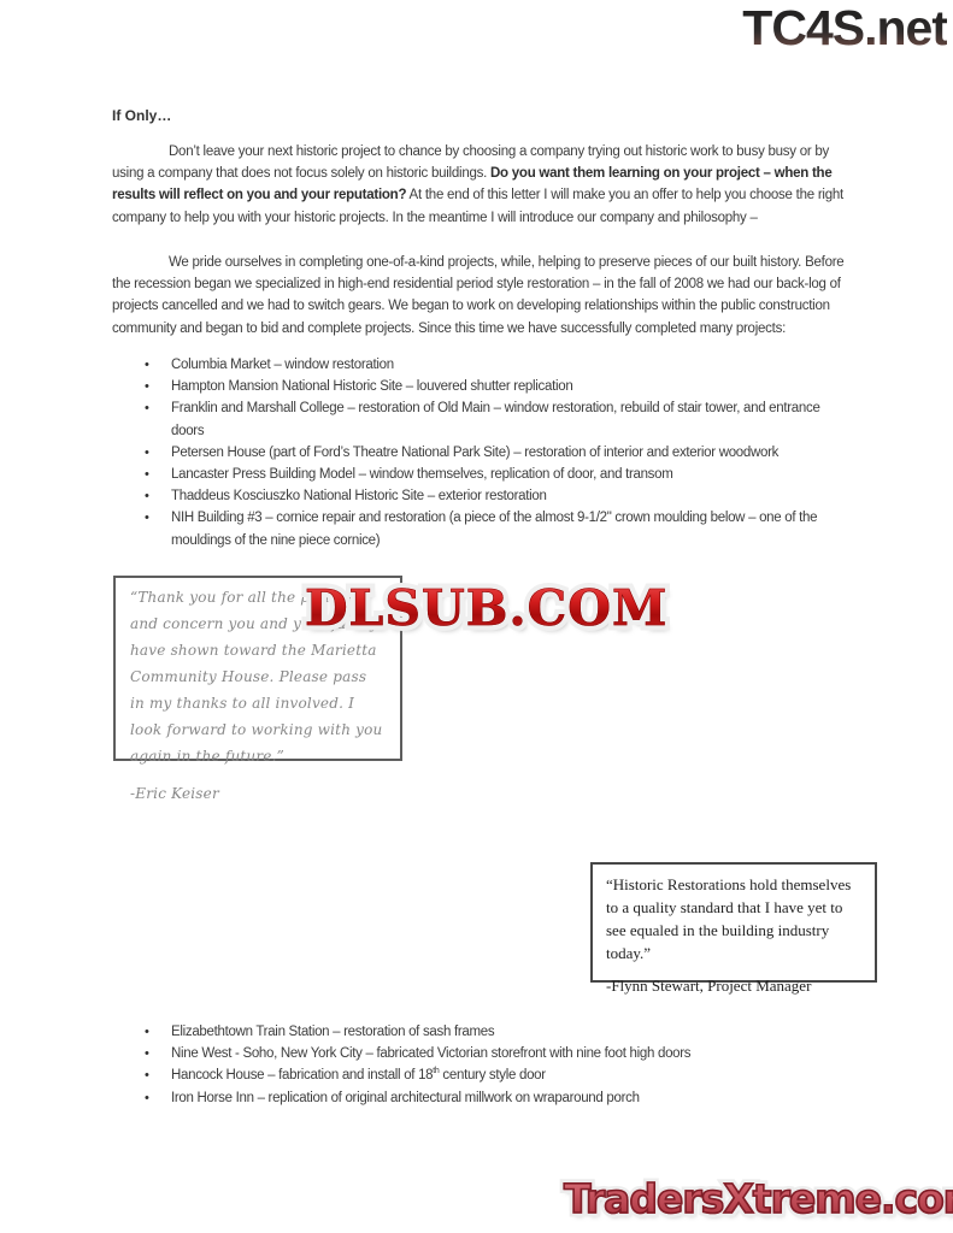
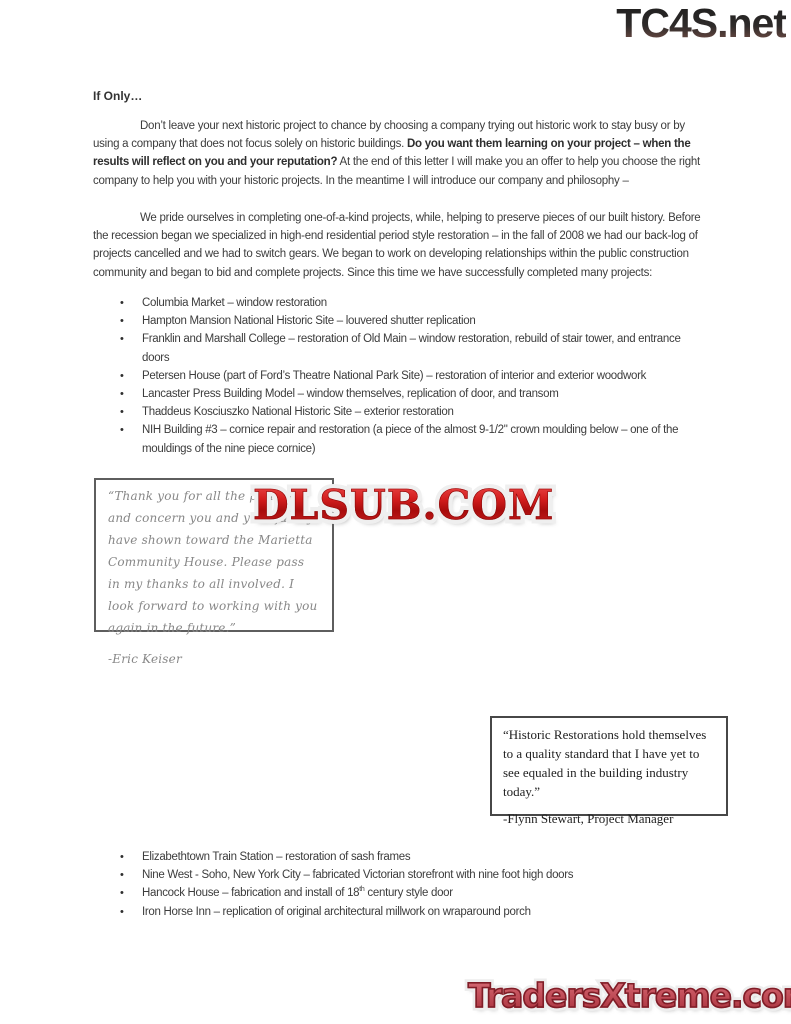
  TC4S.net
  If Only…
- Don’t leave your next historic project to chance by choosing a company trying out historic work to busy busy or by using a company that does not focus solely on historic buildings. Do you want them learning on your project – when the results will reflect on you and your reputation? At the end of this letter I will make you an offer to help you choose the right company to help you with your historic projects. In the meantime I will introduce our company and philosophy –
+ Don’t leave your next historic project to chance by choosing a company trying out historic work to stay busy or by using a company that does not focus solely on historic buildings. Do you want them learning on your project – when the results will reflect on you and your reputation? At the end of this letter I will make you an offer to help you choose the right company to help you with your historic projects. In the meantime I will introduce our company and philosophy –
  We pride ourselves in completing one-of-a-kind projects, while, helping to preserve pieces of our built history. Before the recession began we specialized in high-end residential period style restoration – in the fall of 2008 we had our back-log of projects cancelled and we had to switch gears. We began to work on developing relationships within the public construction community and began to bid and complete projects. Since this time we have successfully completed many projects:
  •
  Columbia Market – window restoration
  •
  Hampton Mansion National Historic Site – louvered shutter replication
  •
  Franklin and Marshall College – restoration of Old Main – window restoration, rebuild of stair tower, and entrance doors
  •
  Petersen House (part of Ford’s Theatre National Park Site) – restoration of interior and exterior woodwork
  •
  Lancaster Press Building Model – window themselves, replication of door, and transom
  •
  Thaddeus Kosciuszko National Historic Site – exterior restoration
  •
  NIH Building #3 – cornice repair and restoration (a piece of the almost 9-1/2" crown moulding below – one of the mouldings of the nine piece cornice)
  “Thank you for all the and concern you and y have shown toward the Marietta Community House. Please pass in my thanks to all involved. I look forward to working with you again in the future.”
  -Eric Keiser
  DLSUB.COM
  “Historic Restorations hold themselves to a quality standard that I have yet to see equaled in the building industry today.”
  -Flynn Stewart, Project Manager
  •
  Elizabethtown Train Station – restoration of sash frames
  •
  Nine West - Soho, New York City – fabricated Victorian storefront with nine foot high doors
  •
  Hancock House – fabrication and install of 18 century style door
  •
  Iron Horse Inn – replication of original architectural millwork on wraparound porch
  TradersXtreme.co
